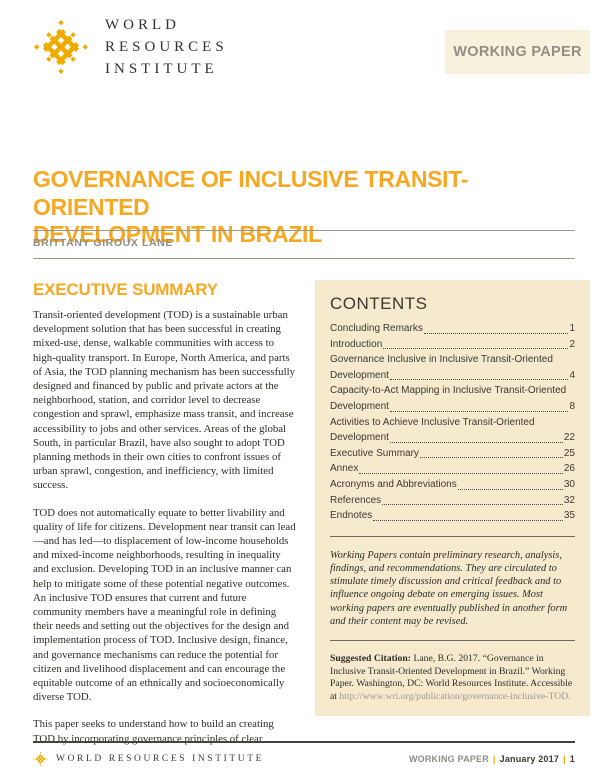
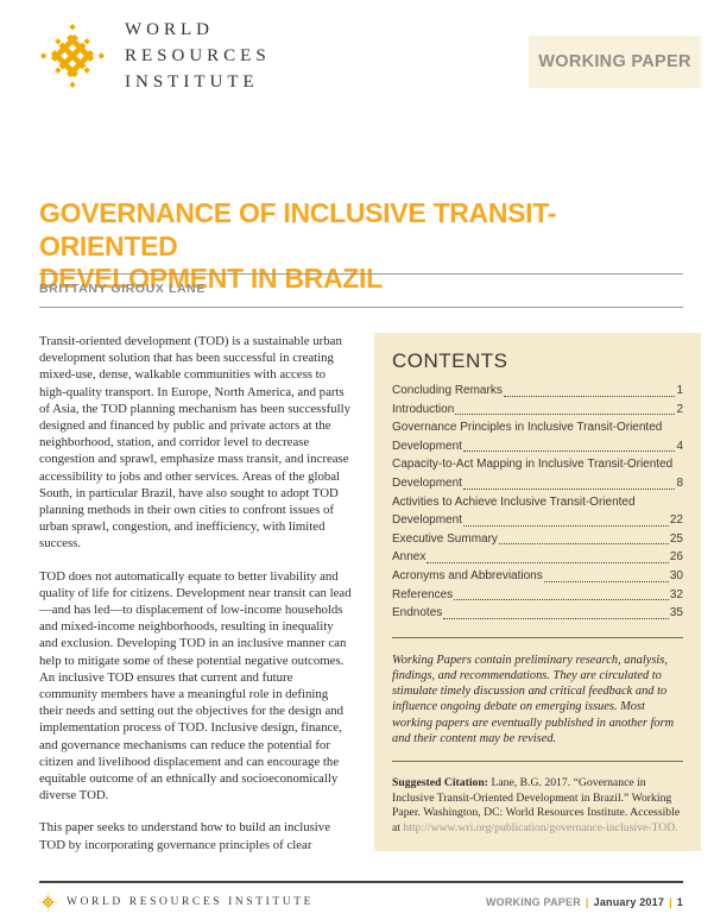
  WORLD
  RESOURCES
  INSTITUTE
  WORKING PAPER
  GOVERNANCE OF INCLUSIVE TRANSIT-ORIENTED
  DEVELOPMENT IN BRAZIL
  BRITTANY GIROUX LANE
- EXECUTIVE SUMMARY
  Transit-oriented development (TOD) is a sustainable urban development solution that has been successful in creating mixed-use, dense, walkable communities with access to high-quality transport. In Europe, North America, and parts of Asia, the TOD planning mechanism has been successfully designed and financed by public and private actors at the neighborhood, station, and corridor level to decrease congestion and sprawl, emphasize mass transit, and increase accessibility to jobs and other services. Areas of the global South, in particular Brazil, have also sought to adopt TOD planning methods in their own cities to confront issues of urban sprawl, congestion, and inefficiency, with limited success.
  TOD does not automatically equate to better livability and quality of life for citizens. Development near transit can lead—and has led—to displacement of low-income households and mixed-income neighborhoods, resulting in inequality and exclusion. Developing TOD in an inclusive manner can help to mitigate some of these potential negative outcomes. An inclusive TOD ensures that current and future community members have a meaningful role in defining their needs and setting out the objectives for the design and implementation process of TOD. Inclusive design, finance, and governance mechanisms can reduce the potential for citizen and livelihood displacement and can encourage the equitable outcome of an ethnically and socioeconomically diverse TOD.
- This paper seeks to understand how to build an creating TOD by incorporating governance principles of clear
+ This paper seeks to understand how to build an inclusive TOD by incorporating governance principles of clear
  CONTENTS
  Concluding Remarks
  1
  Introduction
  2
- Governance Inclusive in Inclusive Transit-Oriented
+ Governance Principles in Inclusive Transit-Oriented
  Development
  4
  Capacity-to-Act Mapping in Inclusive Transit-Oriented
  Development
  8
  Activities to Achieve Inclusive Transit-Oriented
  Development
  22
  Executive Summary
  25
  Annex
  26
  Acronyms and Abbreviations
  30
  References
  32
  Endnotes
  35
  Working Papers contain preliminary research, analysis, findings, and recommendations. They are circulated to stimulate timely discussion and critical feedback and to influence ongoing debate on emerging issues. Most working papers are eventually published in another form and their content may be revised.
  Suggested Citation: Lane, B.G. 2017. “Governance in Inclusive Transit-Oriented Development in Brazil.” Working Paper. Washington, DC: World Resources Institute. Accessible at http://www.wri.org/publication/governance-inclusive-TOD.
  WORLD RESOURCES INSTITUTE
  WORKING PAPER | January 2017 | 1
